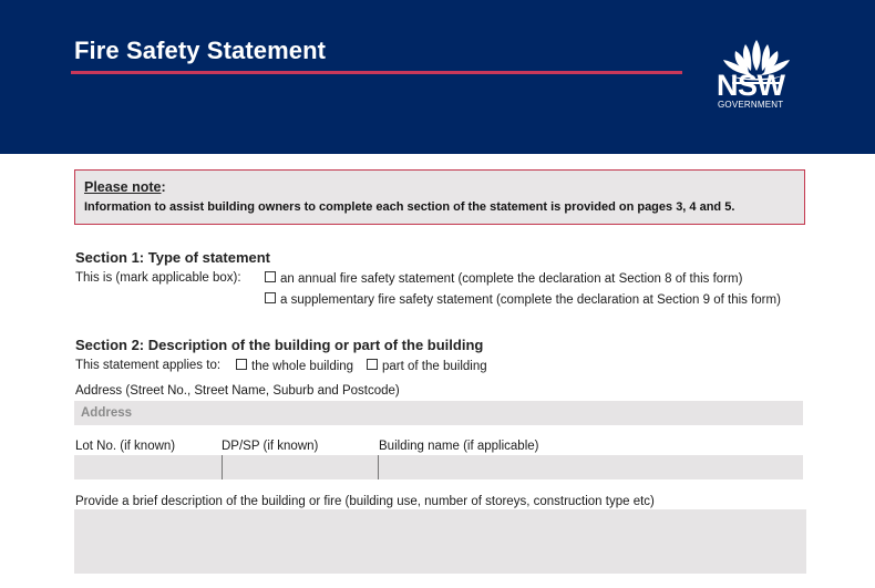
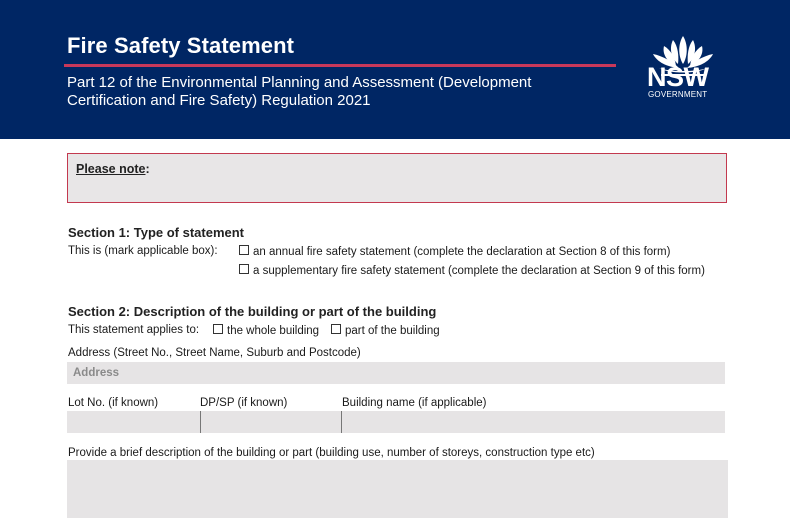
  Fire Safety Statement
+ Part 12 of the Environmental Planning and Assessment (Development Certification and Fire Safety) Regulation 2021
  NSW
  GOVERNMENT
  Please note:
- Information to assist building owners to complete each section of the statement is provided on pages 3, 4 and 5.
  Section 1: Type of statement
  This is (mark applicable box):
  an annual fire safety statement (complete the declaration at Section 8 of this form)
  a supplementary fire safety statement (complete the declaration at Section 9 of this form)
  Section 2: Description of the building or part of the building
  This statement applies to:
  the whole building
  part of the building
  Address (Street No., Street Name, Suburb and Postcode)
  Address
  Lot No. (if known)
  DP/SP (if known)
  Building name (if applicable)
- Provide a brief description of the building or fire (building use, number of storeys, construction type etc)
+ Provide a brief description of the building or part (building use, number of storeys, construction type etc)
